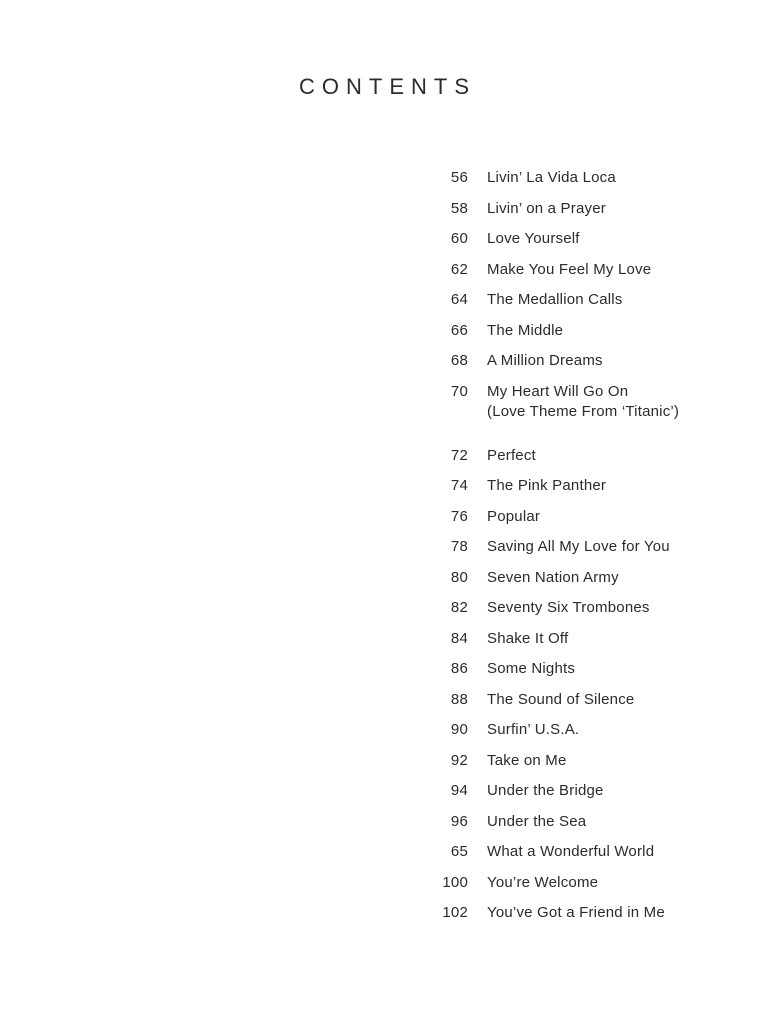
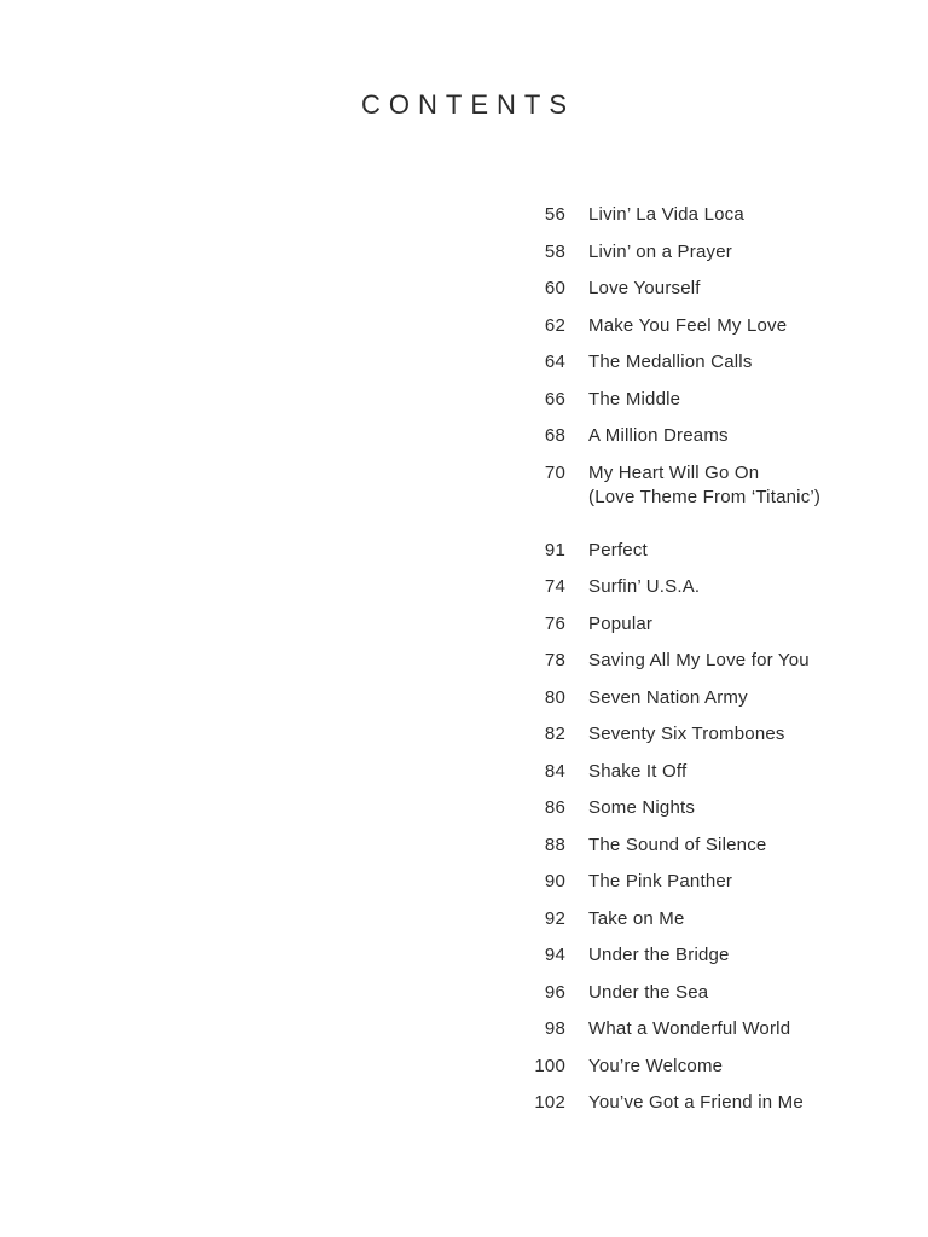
  CONTENTS
  56
  Livin’ La Vida Loca
  58
  Livin’ on a Prayer
  60
  Love Yourself
  62
  Make You Feel My Love
  64
  The Medallion Calls
  66
  The Middle
  68
  A Million Dreams
  70
  My Heart Will Go On
  (Love Theme From ‘Titanic’)
- 72
+ 91
  Perfect
  74
- The Pink Panther
+ Surfin’ U.S.A.
  76
  Popular
  78
  Saving All My Love for You
  80
  Seven Nation Army
  82
  Seventy Six Trombones
  84
  Shake It Off
  86
  Some Nights
  88
  The Sound of Silence
  90
- Surfin’ U.S.A.
+ The Pink Panther
  92
  Take on Me
  94
  Under the Bridge
  96
  Under the Sea
- 65
+ 98
  What a Wonderful World
  100
  You’re Welcome
  102
  You’ve Got a Friend in Me
